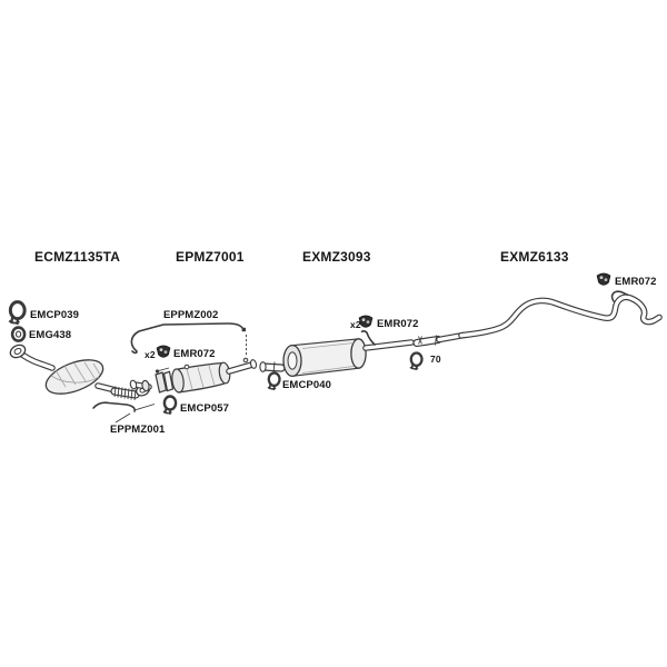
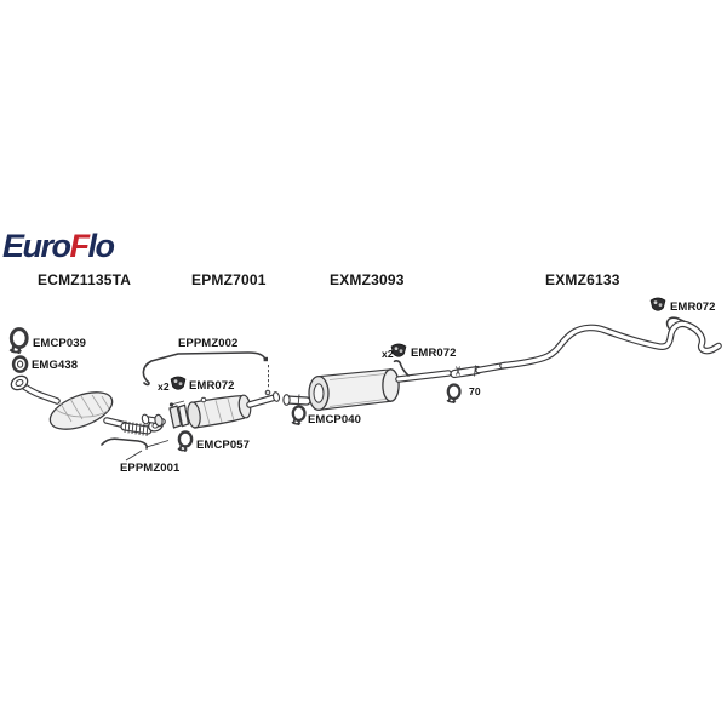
+ EuroFlo
  ECMZ1135TA
  EPMZ7001
  EXMZ3093
  EXMZ6133
  EMCP039
  EMG438
  EPPMZ002
  x2
  EMR072
  EMCP057
  EPPMZ001
  EMCP040
  x2
  EMR072
  70
  EMR072
